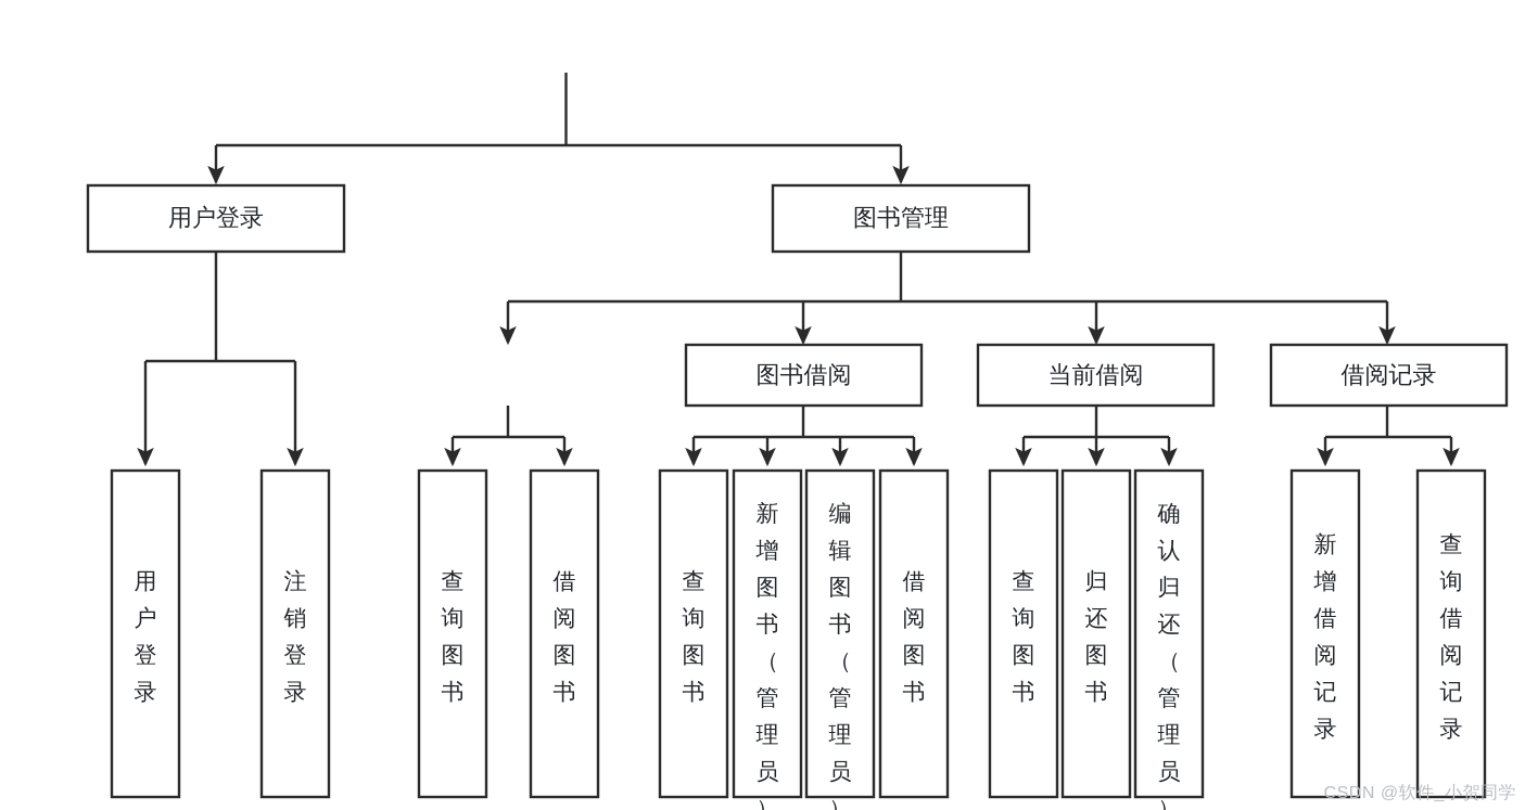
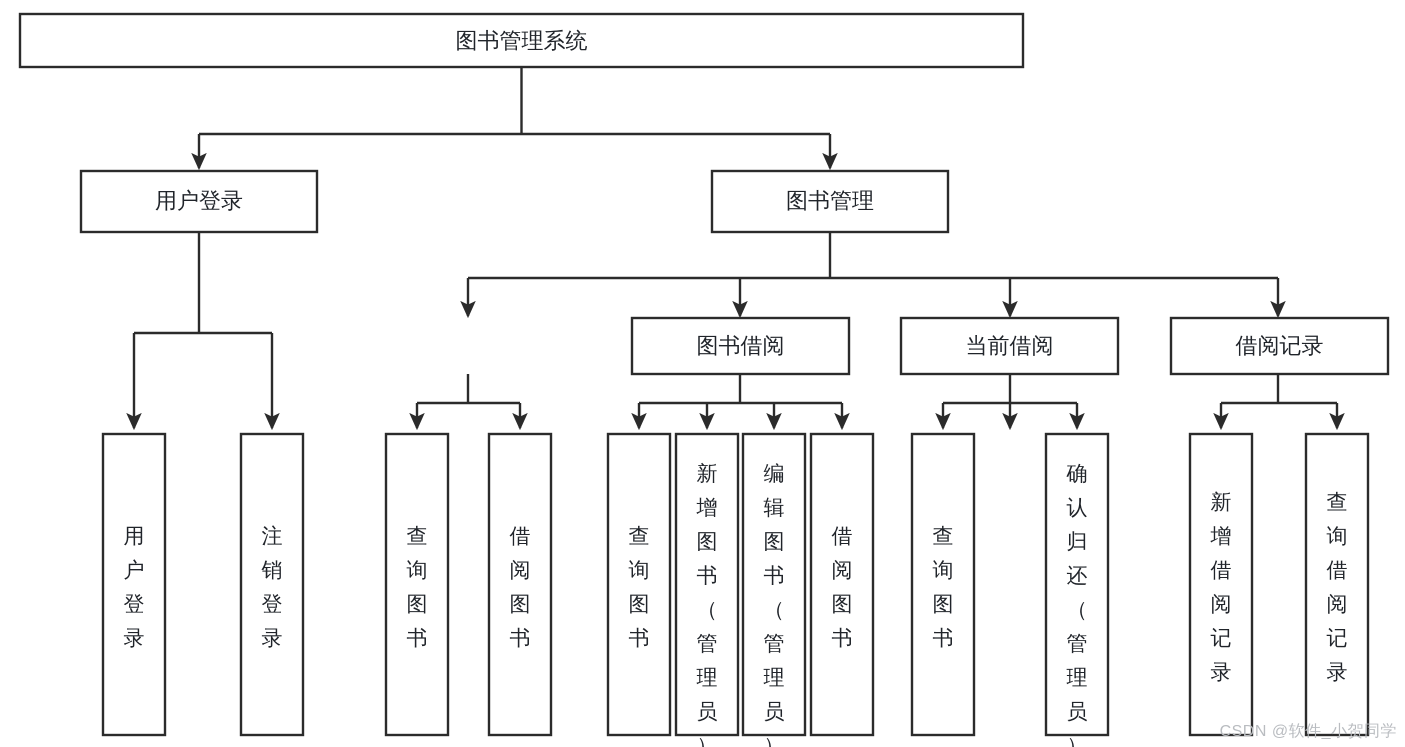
+ 图书管理系统
  用户登录
  图书管理
  图书借阅
  当前借阅
  借阅记录
  用户登录
  注销登录
  查询图书
  借阅图书
  查询图书
  新增图书（管理员）
  编辑图书（管理员）
  借阅图书
  查询图书
- 归还图书
  确认归还（管理员）
  新增借阅记录
  查询借阅记录
  CSDN @软件_小贺同学
